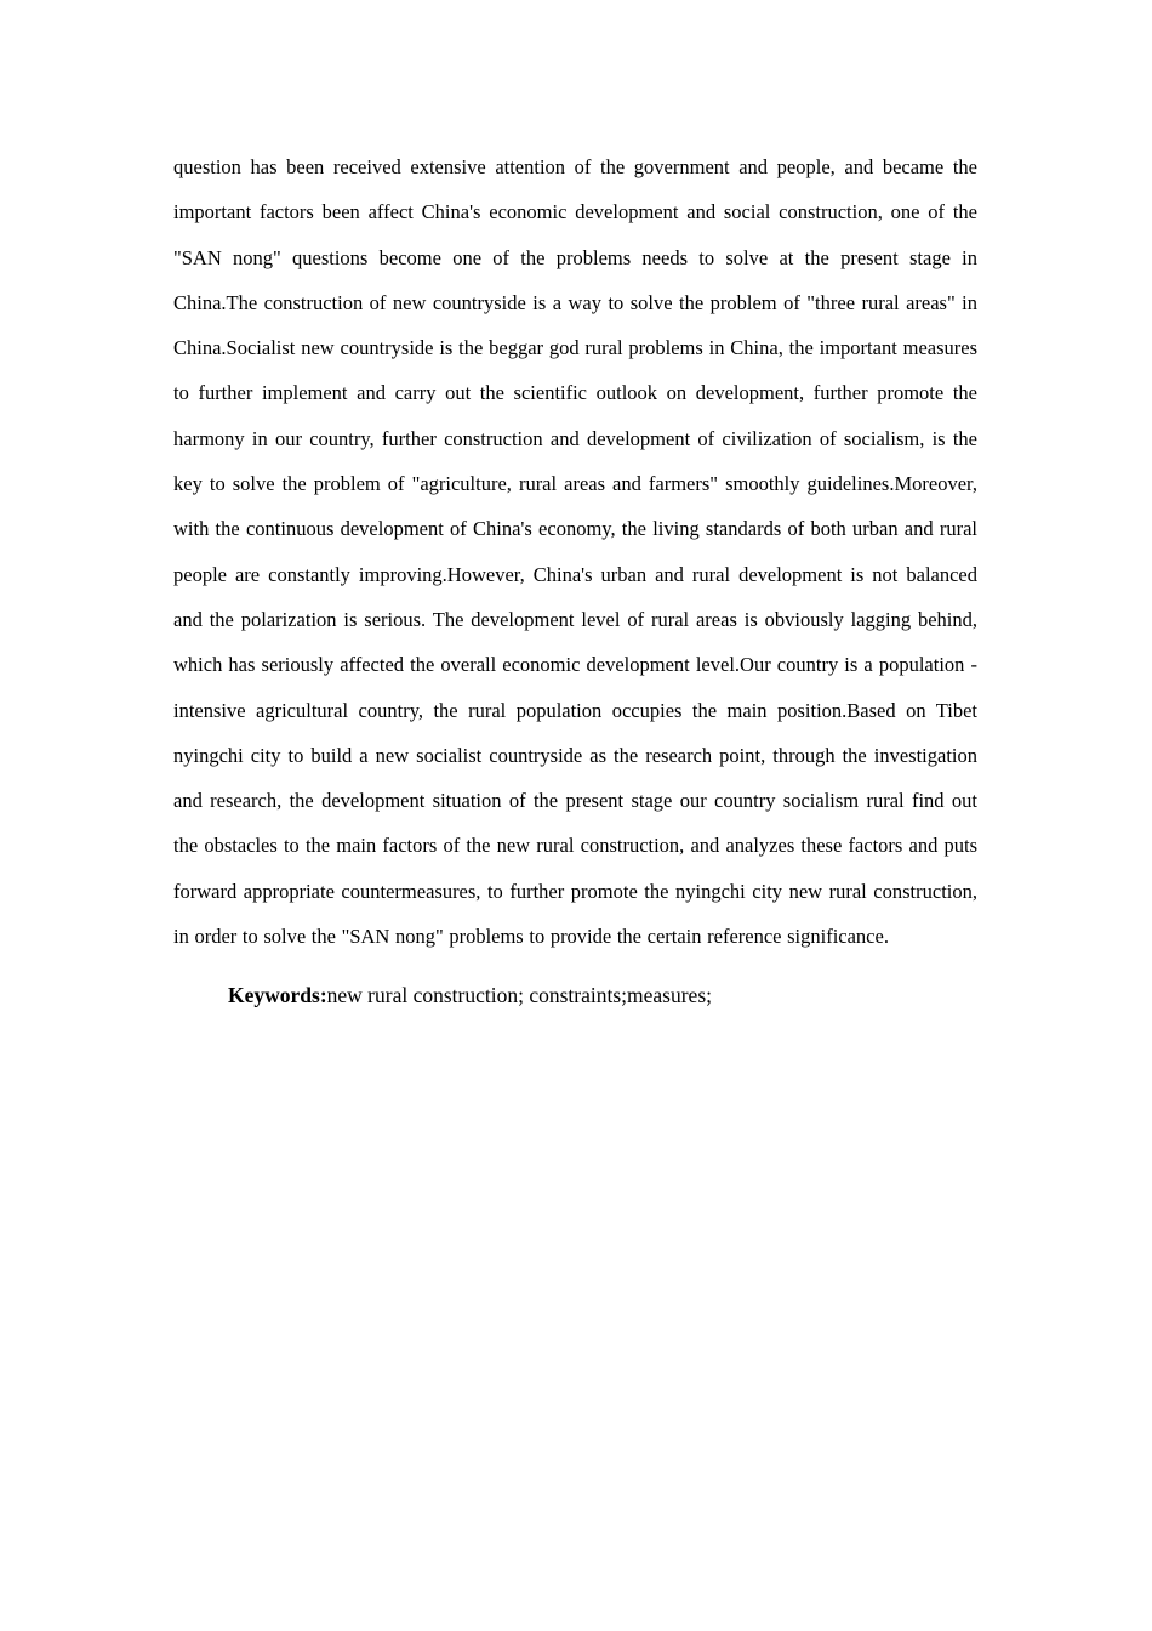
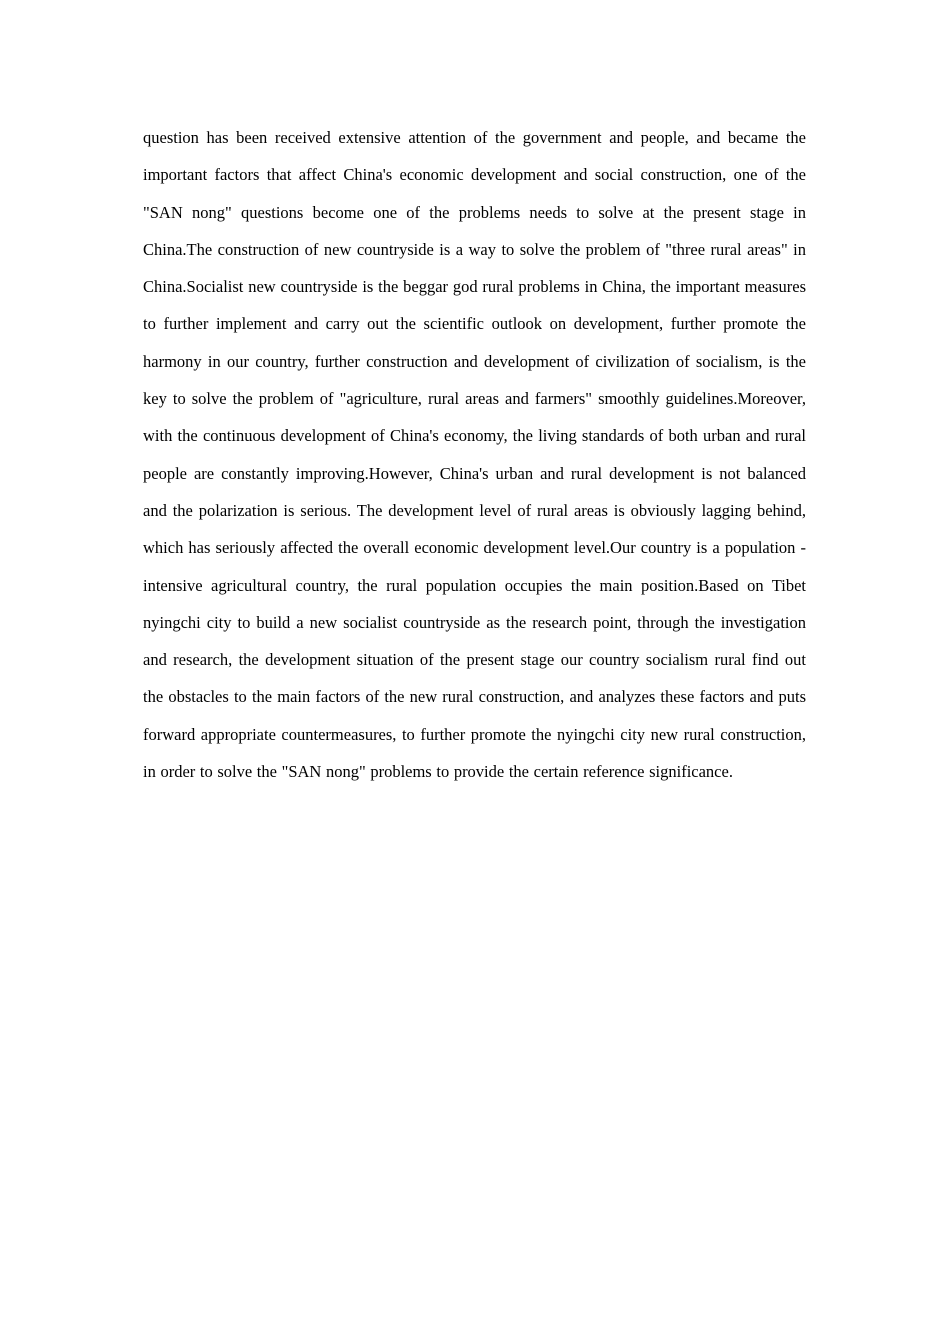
- question has been received extensive attention of the government and people, and became the important factors been affect China's economic development and social construction, one of the "SAN nong" questions become one of the problems needs to solve at the present stage in China.The construction of new countryside is a way to solve the problem of "three rural areas" in China.Socialist new countryside is the beggar god rural problems in China, the important measures to further implement and carry out the scientific outlook on development, further promote the harmony in our country, further construction and development of civilization of socialism, is the key to solve the problem of "agriculture, rural areas and farmers" smoothly guidelines.Moreover, with the continuous development of China's economy, the living standards of both urban and rural people are constantly improving.However, China's urban and rural development is not balanced and the polarization is serious. The development level of rural areas is obviously lagging behind, which has seriously affected the overall economic development level.Our country is a population - intensive agricultural country, the rural population occupies the main position.Based on Tibet nyingchi city to build a new socialist countryside as the research point, through the investigation and research, the development situation of the present stage our country socialism rural find out the obstacles to the main factors of the new rural construction, and analyzes these factors and puts forward appropriate countermeasures, to further promote the nyingchi city new rural construction, in order to solve the "SAN nong" problems to provide the certain reference significance.
+ question has been received extensive attention of the government and people, and became the important factors that affect China's economic development and social construction, one of the "SAN nong" questions become one of the problems needs to solve at the present stage in China.The construction of new countryside is a way to solve the problem of "three rural areas" in China.Socialist new countryside is the beggar god rural problems in China, the important measures to further implement and carry out the scientific outlook on development, further promote the harmony in our country, further construction and development of civilization of socialism, is the key to solve the problem of "agriculture, rural areas and farmers" smoothly guidelines.Moreover, with the continuous development of China's economy, the living standards of both urban and rural people are constantly improving.However, China's urban and rural development is not balanced and the polarization is serious. The development level of rural areas is obviously lagging behind, which has seriously affected the overall economic development level.Our country is a population - intensive agricultural country, the rural population occupies the main position.Based on Tibet nyingchi city to build a new socialist countryside as the research point, through the investigation and research, the development situation of the present stage our country socialism rural find out the obstacles to the main factors of the new rural construction, and analyzes these factors and puts forward appropriate countermeasures, to further promote the nyingchi city new rural construction, in order to solve the "SAN nong" problems to provide the certain reference significance.
- Keywords:new rural construction; constraints;measures;
